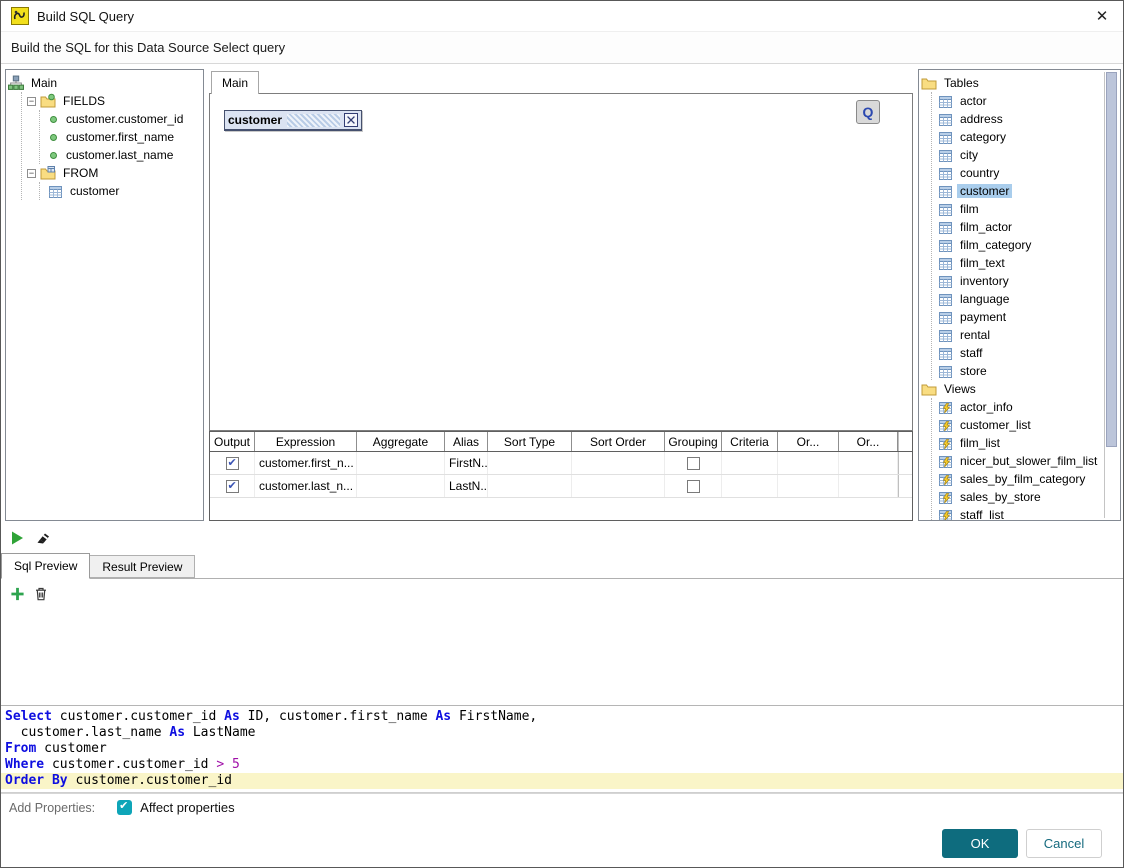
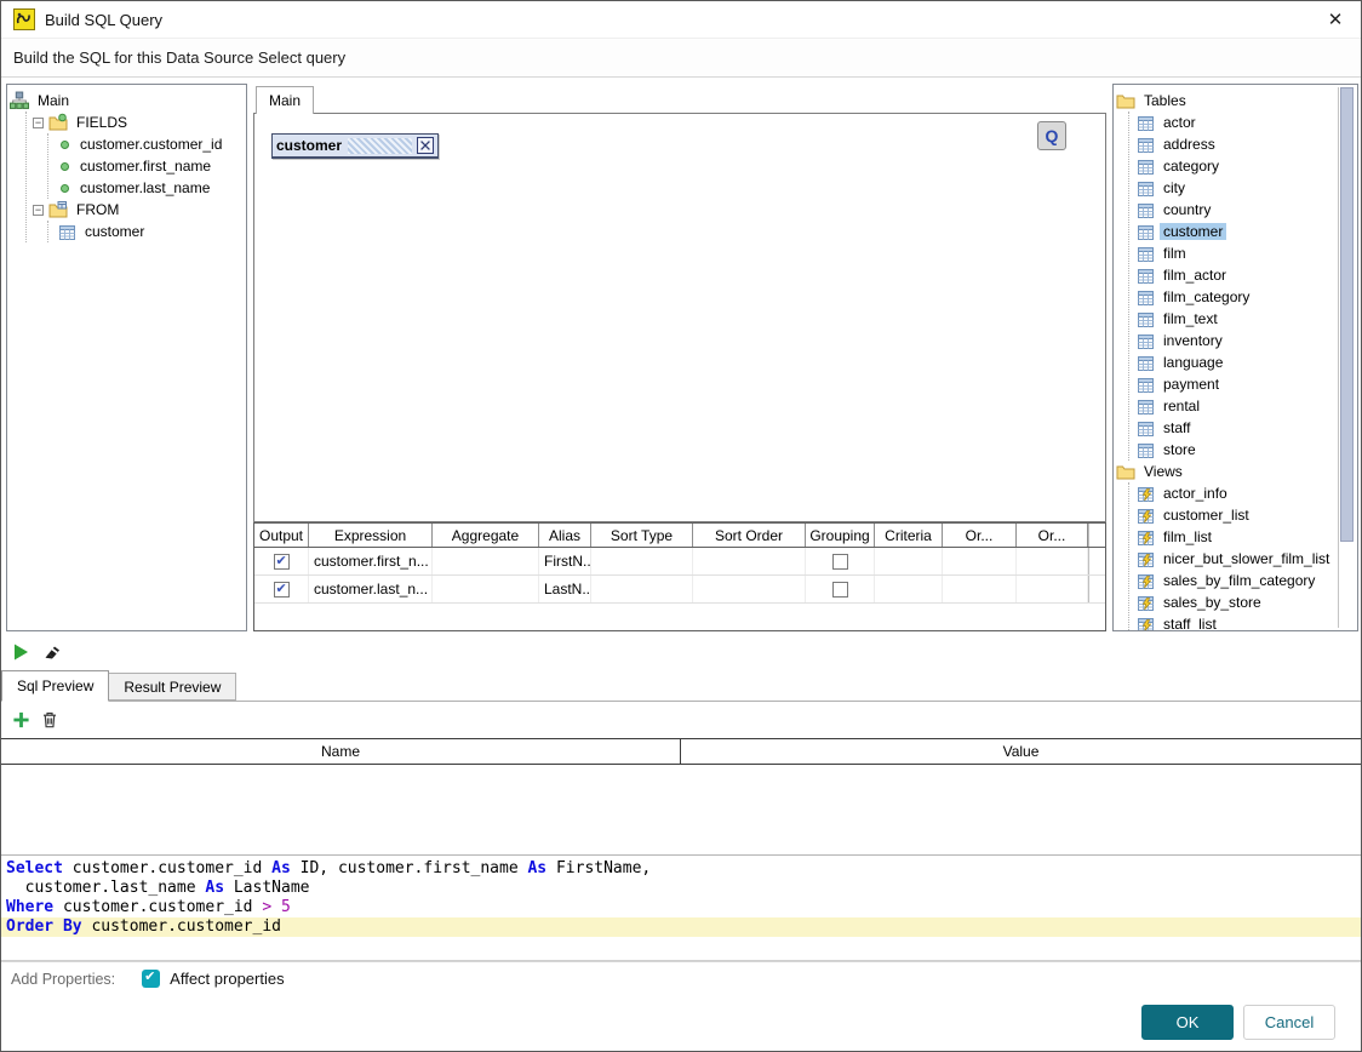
  Build SQL Query
  ✕
  Build the SQL for this Data Source Select query
  Main
  −
  FIELDS
  customer.customer_id
  customer.first_name
  customer.last_name
  −
  FROM
  customer
  Main
  Q
  customer
  Output
  Expression
  Aggregate
  Alias
  Sort Type
  Sort Order
  Grouping
  Criteria
  Or...
  Or...
  customer.first_n...
  FirstN..
  customer.last_n...
  LastN..
  Tables
  actor
  address
  category
  city
  country
  customer
  film
  film_actor
  film_category
  film_text
  inventory
  language
  payment
  rental
  staff
  store
  Views
  actor_info
  customer_list
  film_list
  nicer_but_slower_film_list
  sales_by_film_category
  sales_by_store
  staff_list
  Sql Preview
  Result Preview
+ Name
+ Value
  Select customer.customer_id As ID, customer.first_name As FirstName,
  customer.last_name As LastName
- From customer
  Where customer.customer_id > 5
  Order By customer.customer_id
  Add Properties:
  Affect properties
  OK
  Cancel
